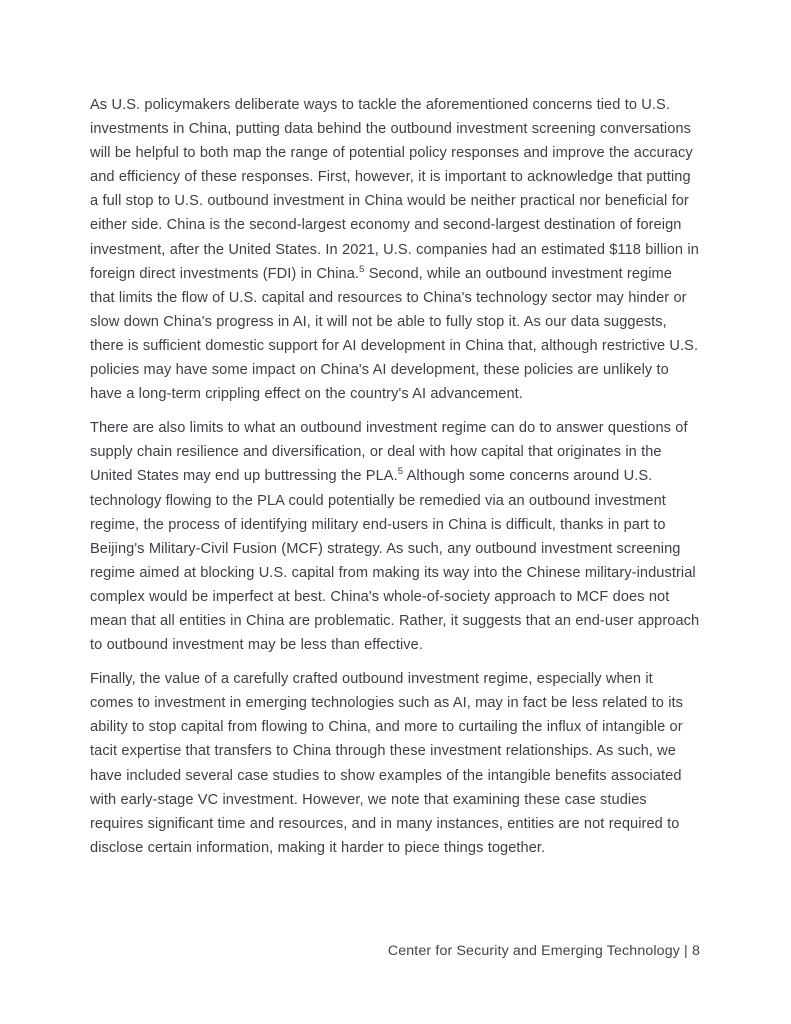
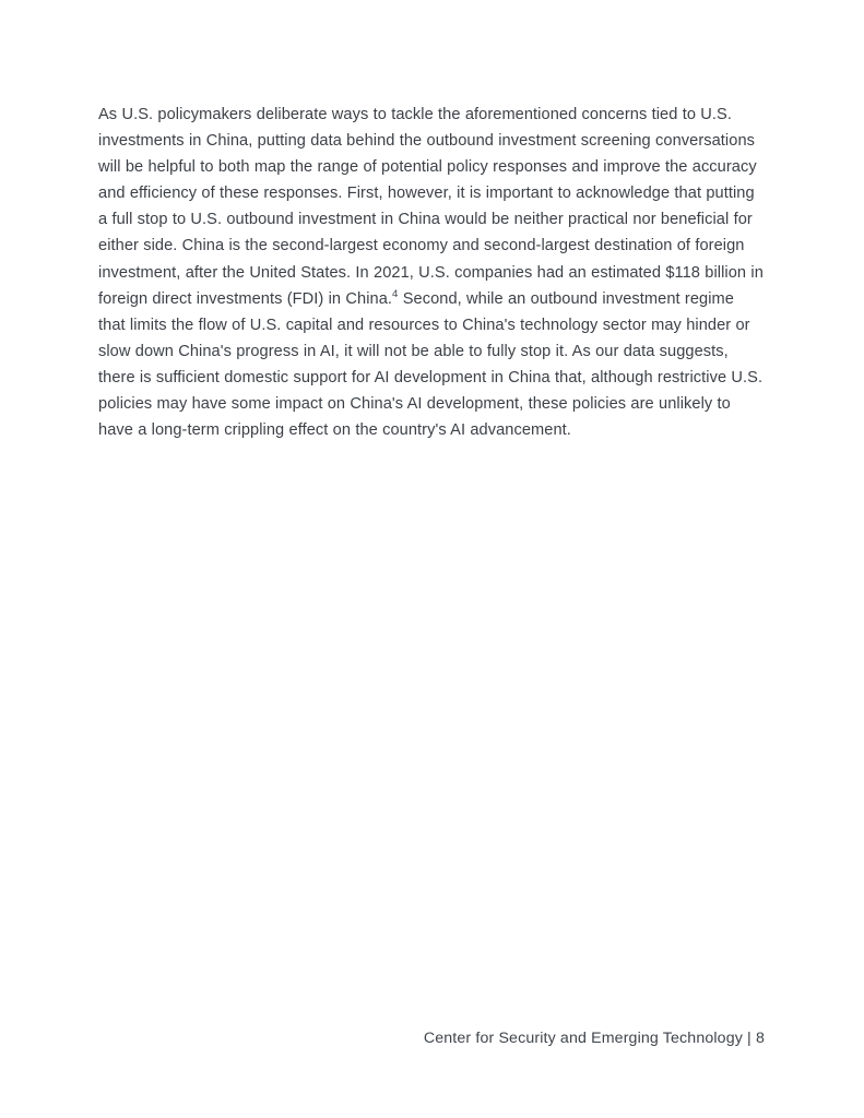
- As U.S. policymakers deliberate ways to tackle the aforementioned concerns tied to U.S. investments in China, putting data behind the outbound investment screening conversations will be helpful to both map the range of potential policy responses and improve the accuracy and efficiency of these responses. First, however, it is important to acknowledge that putting a full stop to U.S. outbound investment in China would be neither practical nor beneficial for either side. China is the second-largest economy and second-largest destination of foreign investment, after the United States. In 2021, U.S. companies had an estimated $118 billion in foreign direct investments (FDI) in China.5 Second, while an outbound investment regime that limits the flow of U.S. capital and resources to China's technology sector may hinder or slow down China's progress in AI, it will not be able to fully stop it. As our data suggests, there is sufficient domestic support for AI development in China that, although restrictive U.S. policies may have some impact on China's AI development, these policies are unlikely to have a long-term crippling effect on the country's AI advancement.
+ As U.S. policymakers deliberate ways to tackle the aforementioned concerns tied to U.S. investments in China, putting data behind the outbound investment screening conversations will be helpful to both map the range of potential policy responses and improve the accuracy and efficiency of these responses. First, however, it is important to acknowledge that putting a full stop to U.S. outbound investment in China would be neither practical nor beneficial for either side. China is the second-largest economy and second-largest destination of foreign investment, after the United States. In 2021, U.S. companies had an estimated $118 billion in foreign direct investments (FDI) in China.4 Second, while an outbound investment regime that limits the flow of U.S. capital and resources to China's technology sector may hinder or slow down China's progress in AI, it will not be able to fully stop it. As our data suggests, there is sufficient domestic support for AI development in China that, although restrictive U.S. policies may have some impact on China's AI development, these policies are unlikely to have a long-term crippling effect on the country's AI advancement.
- There are also limits to what an outbound investment regime can do to answer questions of supply chain resilience and diversification, or deal with how capital that originates in the United States may end up buttressing the PLA.5 Although some concerns around U.S. technology flowing to the PLA could potentially be remedied via an outbound investment regime, the process of identifying military end-users in China is difficult, thanks in part to Beijing's Military-Civil Fusion (MCF) strategy. As such, any outbound investment screening regime aimed at blocking U.S. capital from making its way into the Chinese military-industrial complex would be imperfect at best. China's whole-of-society approach to MCF does not mean that all entities in China are problematic. Rather, it suggests that an end-user approach to outbound investment may be less than effective.
- Finally, the value of a carefully crafted outbound investment regime, especially when it comes to investment in emerging technologies such as AI, may in fact be less related to its ability to stop capital from flowing to China, and more to curtailing the influx of intangible or tacit expertise that transfers to China through these investment relationships. As such, we have included several case studies to show examples of the intangible benefits associated with early-stage VC investment. However, we note that examining these case studies requires significant time and resources, and in many instances, entities are not required to disclose certain information, making it harder to piece things together.
  Center for Security and Emerging Technology | 8
